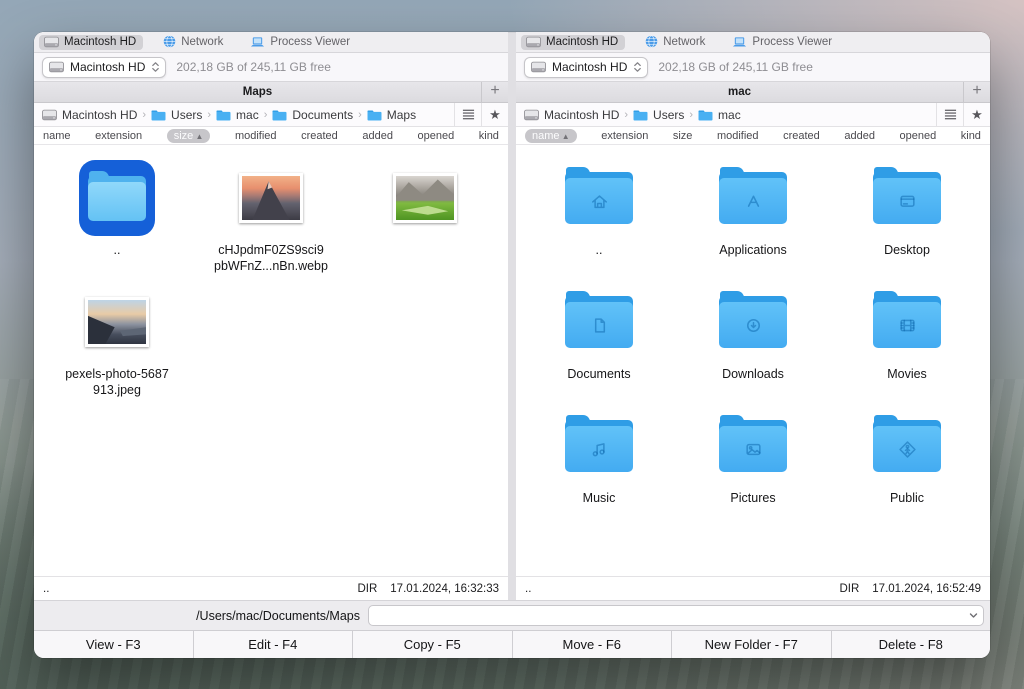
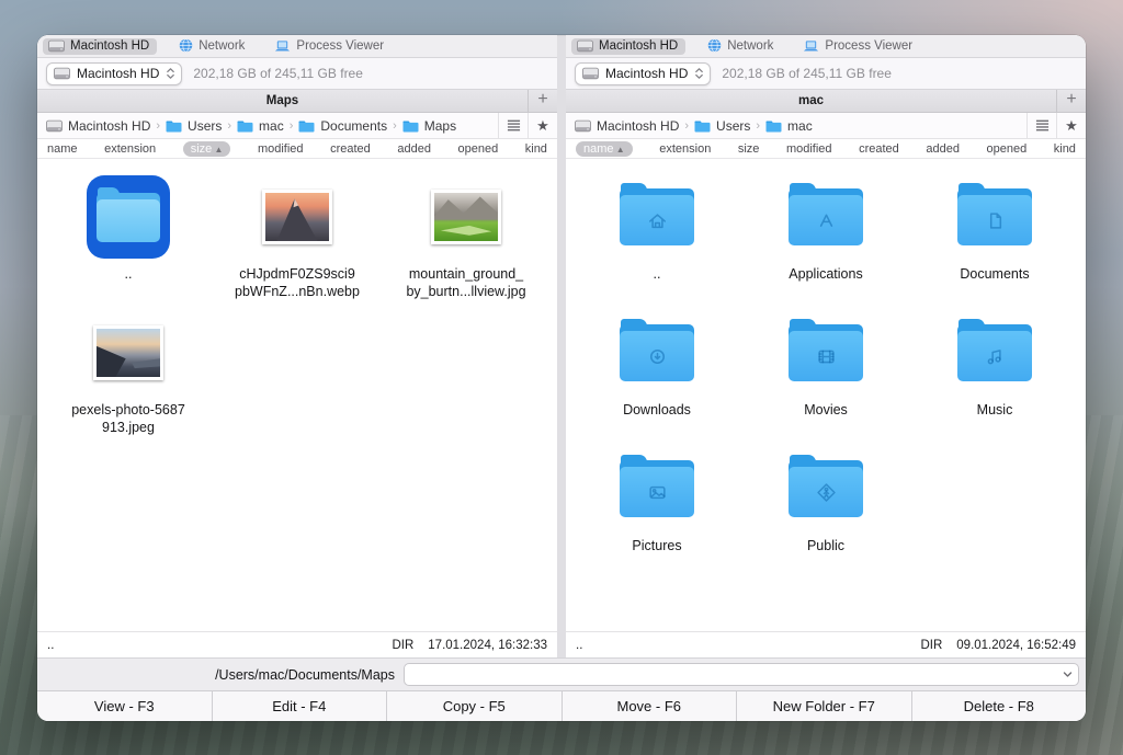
  Macintosh HD
  Network
  Process Viewer
  Macintosh HD
  202,18 GB of 245,11 GB free
  Maps
  +
  Macintosh HD
  ›
  Users
  ›
  mac
  ›
  Documents
  ›
  Maps
  ★
  name
  extension
  size ▲
  modified
  created
  added
  opened
  kind
  ..
  cHJpdmF0ZS9sci9
  pbWFnZ...nBn.webp
+ mountain_ground_
+ by_burtn...llview.jpg
  pexels-photo-5687
  913.jpeg
  ..
  DIR
  17.01.2024, 16:32:33
  Macintosh HD
  Network
  Process Viewer
  Macintosh HD
  202,18 GB of 245,11 GB free
  mac
  +
  Macintosh HD
  ›
  Users
  ›
  mac
  ★
  name ▲
  extension
  size
  modified
  created
  added
  opened
  kind
  ..
  Applications
- Desktop
  Documents
  Downloads
  Movies
  Music
  Pictures
  Public
  ..
  DIR
- 17.01.2024, 16:52:49
+ 09.01.2024, 16:52:49
  /Users/mac/Documents/Maps
  View - F3
  Edit - F4
  Copy - F5
  Move - F6
  New Folder - F7
  Delete - F8
